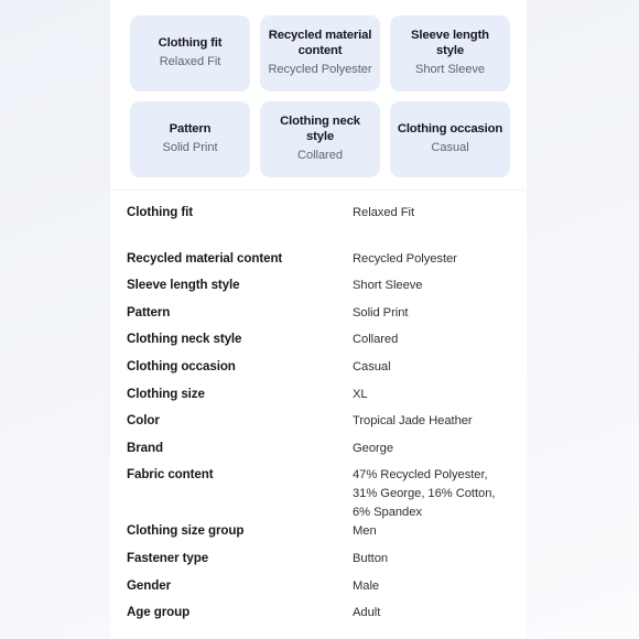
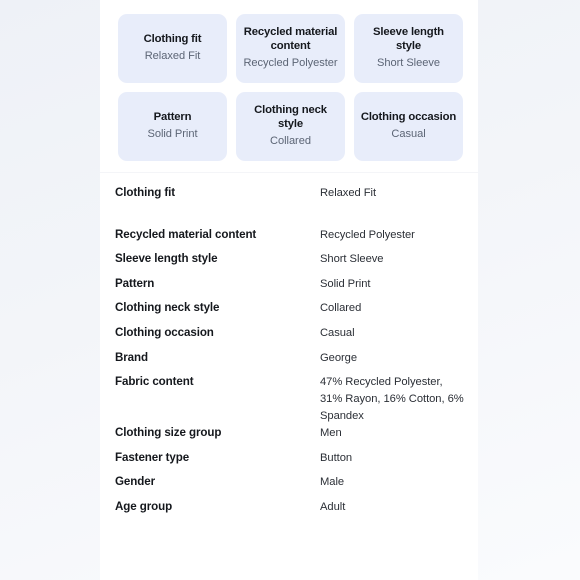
  Clothing fit
  Relaxed Fit
  Recycled material content
  Recycled Polyester
  Sleeve length style
  Short Sleeve
  Pattern
  Solid Print
  Clothing neck style
  Collared
  Clothing occasion
  Casual
  Clothing fit
  Relaxed Fit
  Recycled material content
  Recycled Polyester
  Sleeve length style
  Short Sleeve
  Pattern
  Solid Print
  Clothing neck style
  Collared
  Clothing occasion
  Casual
- Clothing size
- XL
- Color
- Tropical Jade Heather
  Brand
  George
  Fabric content
- 47% Recycled Polyester, 31% George, 16% Cotton, 6% Spandex
+ 47% Recycled Polyester, 31% Rayon, 16% Cotton, 6% Spandex
  Clothing size group
  Men
  Fastener type
  Button
  Gender
  Male
  Age group
  Adult
